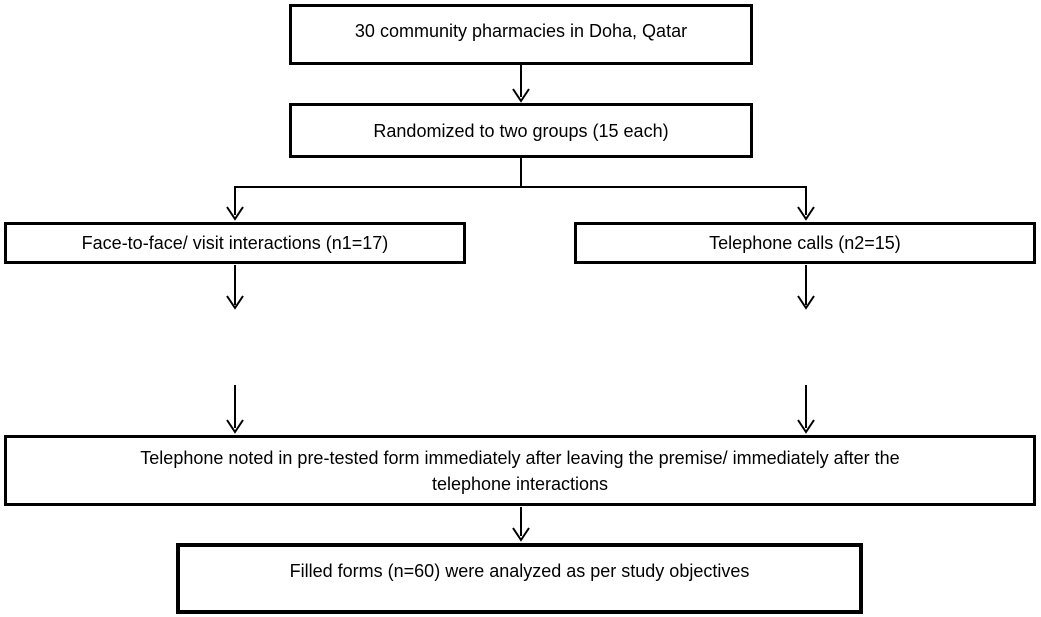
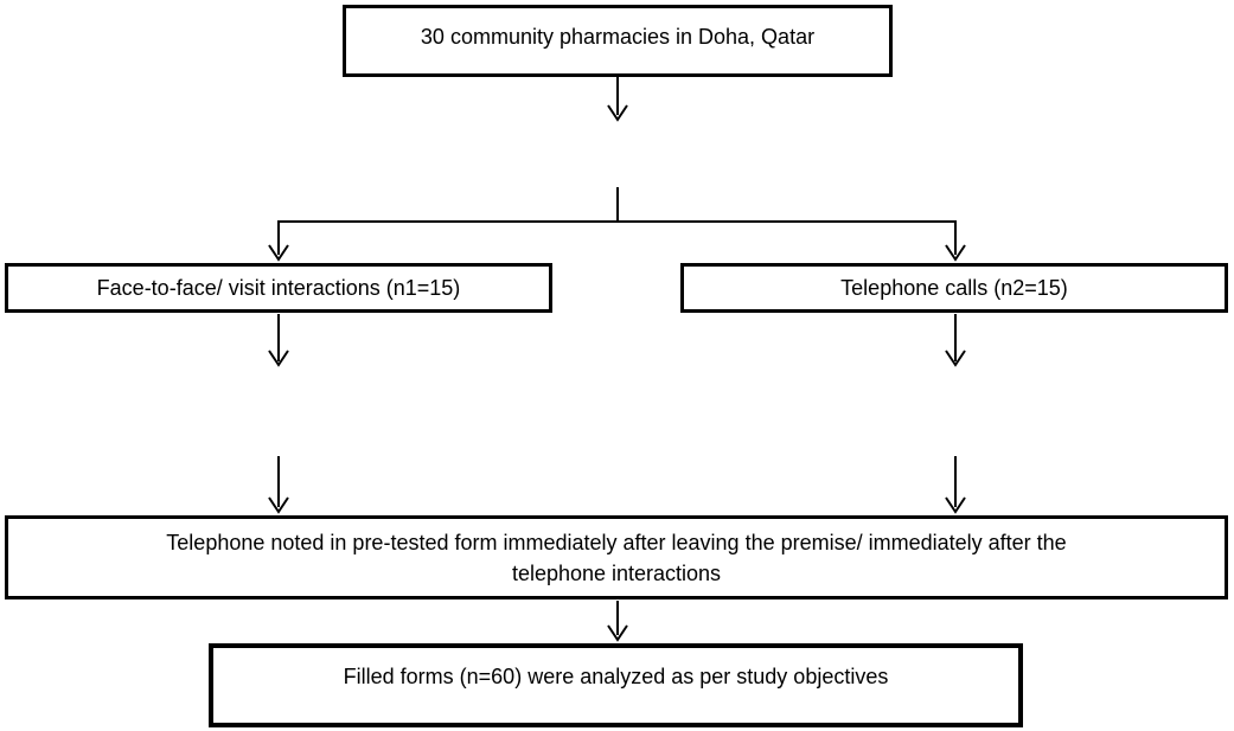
  30 community pharmacies in Doha, Qatar
- Randomized to two groups (15 each)
- Face-to-face/ visit interactions (n1=17)
+ Face-to-face/ visit interactions (n1=15)
  Telephone calls (n2=15)
  Telephone noted in pre-tested form immediately after leaving the premise/ immediately after the
  telephone interactions
  Filled forms (n=60) were analyzed as per study objectives
